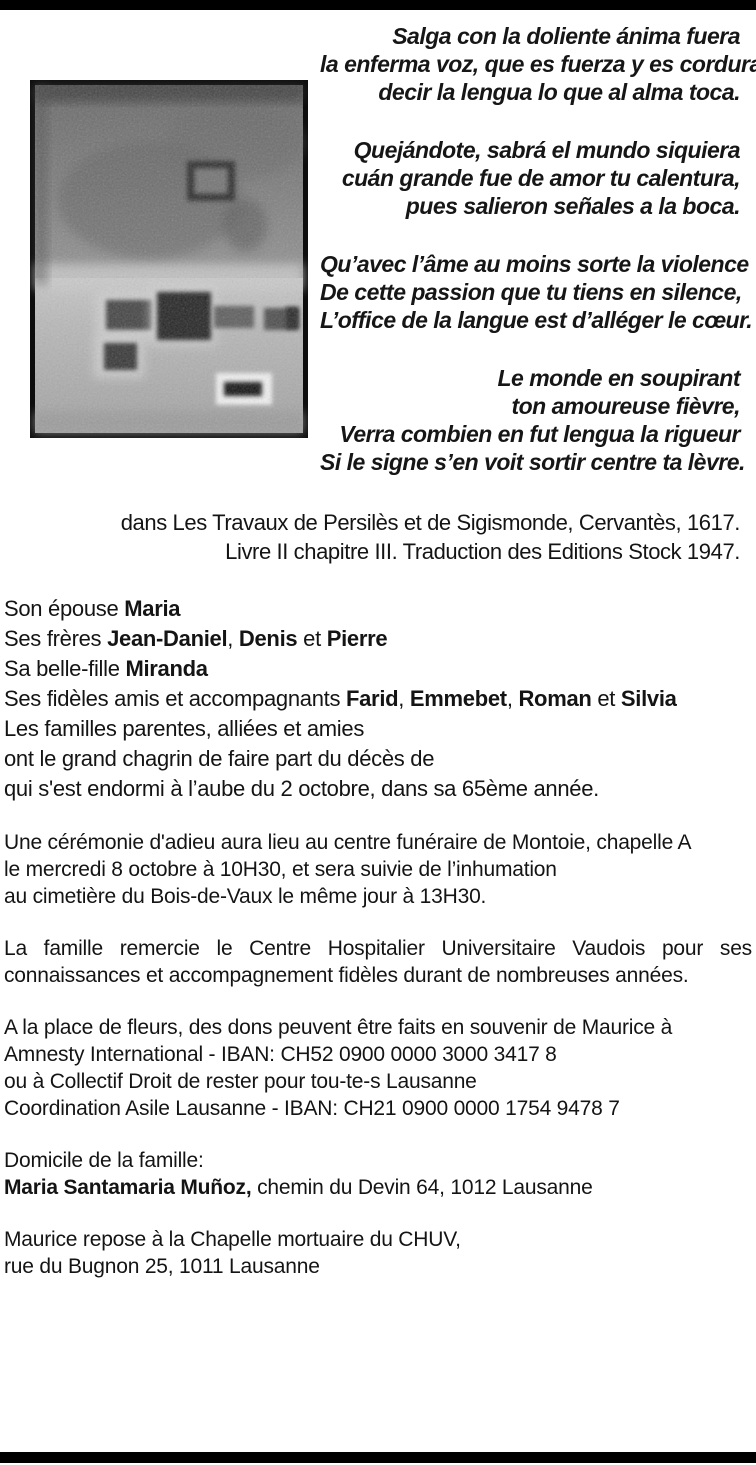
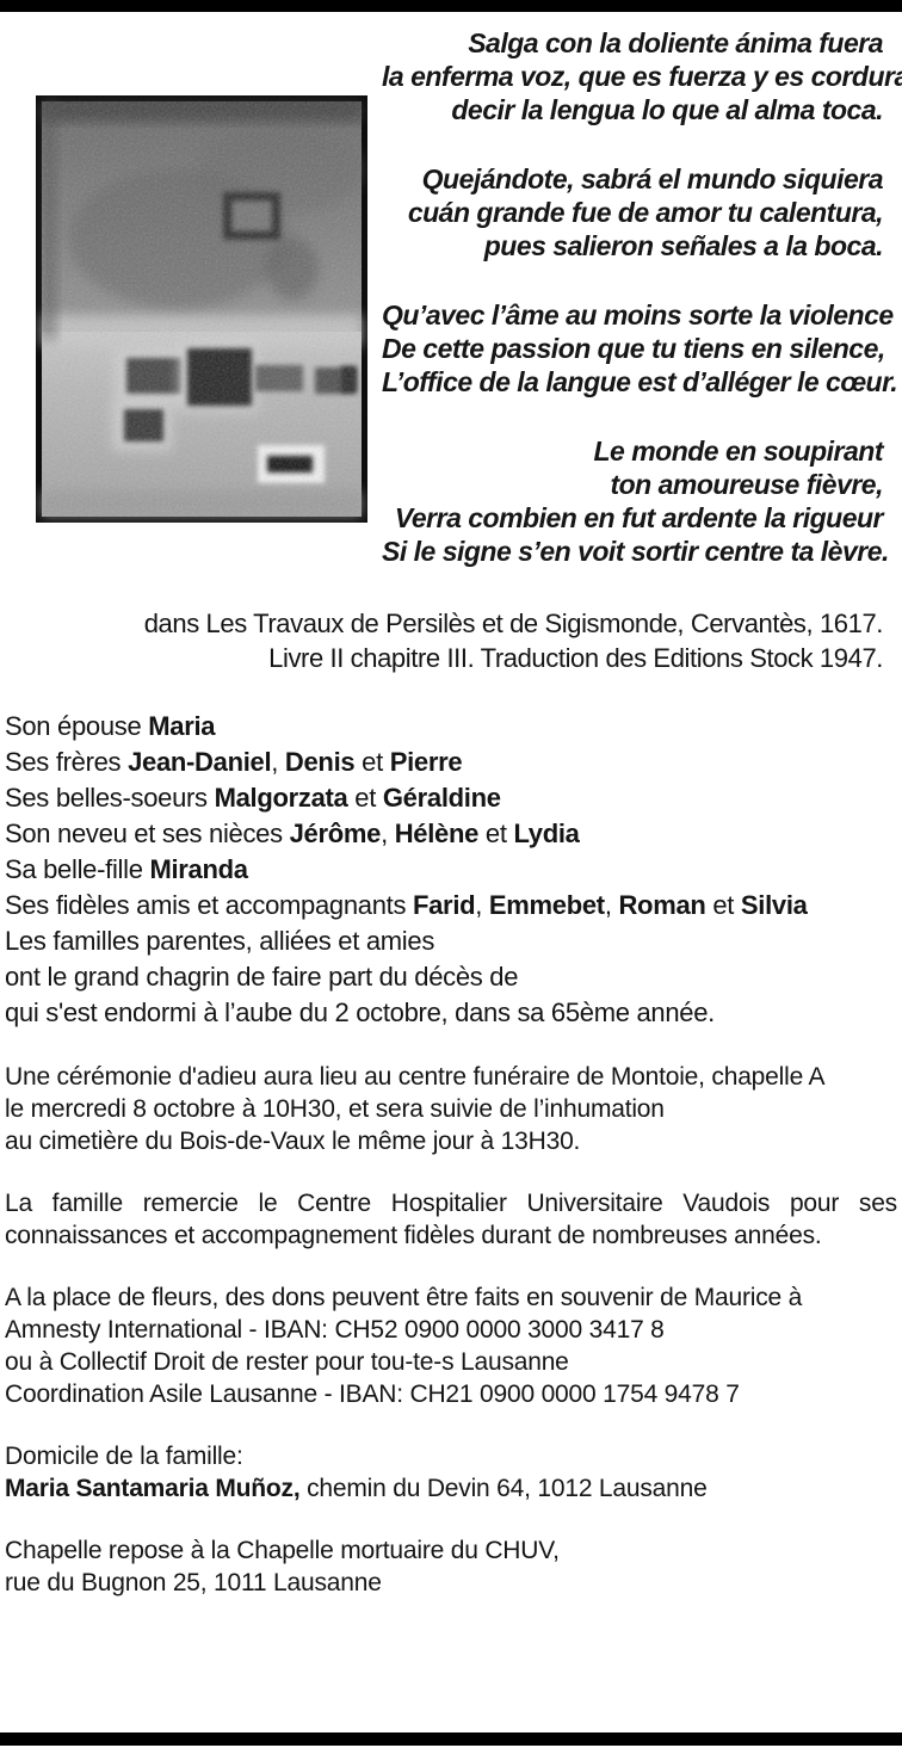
  Salga con la doliente ánima fuera
  la enferma voz, que es fuerza y es cordur
  decir la lengua lo que al alma toca.
  Quejándote, sabrá el mundo siquiera
  cuán grande fue de amor tu calentura,
  pues salieron señales a la boca.
  Qu’avec l’âme au moins sorte la violence
  De cette passion que tu tiens en silence,
  L’office de la langue est d’alléger le cœur.
  Le monde en soupirant
  ton amoureuse fièvre,
- Verra combien en fut lengua la rigueur
+ Verra combien en fut ardente la rigueur
  Si le signe s’en voit sortir centre ta lèvre.
  dans Les Travaux de Persilès et de Sigismonde, Cervantès, 1617.
  Livre II chapitre III. Traduction des Editions Stock 1947.
  Son épouse Maria
  Ses frères Jean-Daniel, Denis et Pierre
+ Ses belles-soeurs Malgorzata et Géraldine
+ Son neveu et ses nièces Jérôme, Hélène et Lydia
  Sa belle-fille Miranda
  Ses fidèles amis et accompagnants Farid, Emmebet, Roman et Silvia
  Les familles parentes, alliées et amies
  ont le grand chagrin de faire part du décès de
  qui s'est endormi à l’aube du 2 octobre, dans sa 65ème année.
  Une cérémonie d'adieu aura lieu au centre funéraire de Montoie, chapelle A
  le mercredi 8 octobre à 10H30, et sera suivie de l’inhumation
  au cimetière du Bois-de-Vaux le même jour à 13H30.
  La famille remercie le Centre Hospitalier Universitaire Vaudois pour ses
  connaissances et accompagnement fidèles durant de nombreuses années.
  A la place de fleurs, des dons peuvent être faits en souvenir de Maurice à
  Amnesty International - IBAN: CH52 0900 0000 3000 3417 8
  ou à Collectif Droit de rester pour tou-te-s Lausanne
  Coordination Asile Lausanne - IBAN: CH21 0900 0000 1754 9478 7
  Domicile de la famille:
  Maria Santamaria Muñoz, chemin du Devin 64, 1012 Lausanne
- Maurice repose à la Chapelle mortuaire du CHUV,
+ Chapelle repose à la Chapelle mortuaire du CHUV,
  rue du Bugnon 25, 1011 Lausanne
